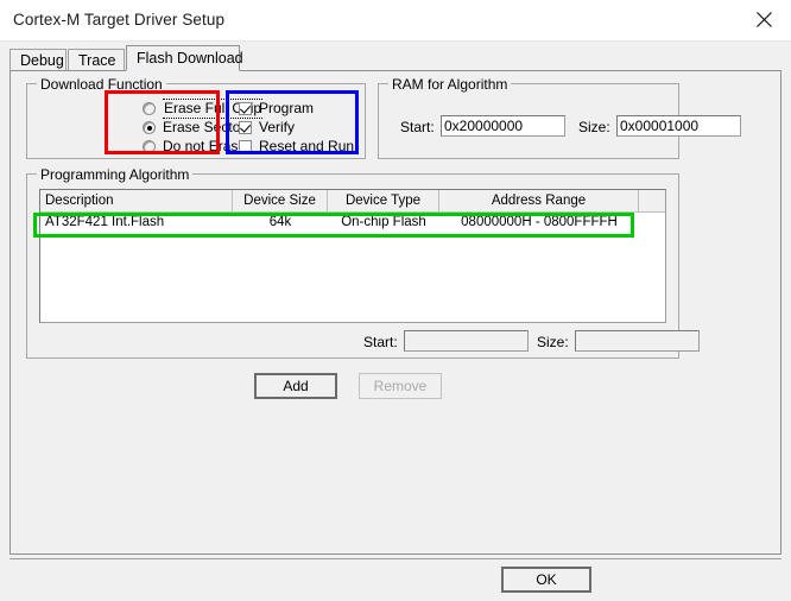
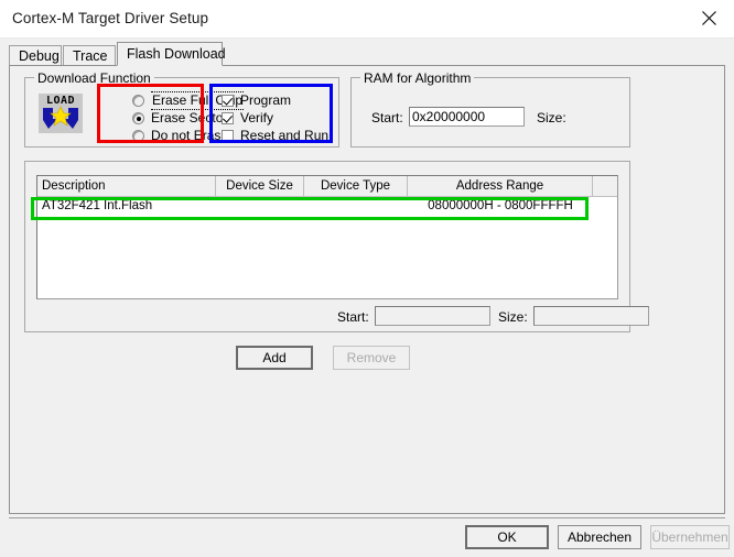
  Cortex-M Target Driver Setup
  Debug
  Trace
  Flash Download
  Download Function
+ LOAD
  Erase Full Cip
  Erase Secto
  Do not Eras
  Program
  Verify
  Reset and Run
  RAM for Algorithm
  Start:
  0x20000000
  Size:
- 0x00001000
- Programming Algorithm
  Description
  Device Size
  Device Type
  Address Range
  AT32F421 Int.Flash
- 64k
- On-chip Flash
  08000000H - 0800FFFFH
  Start:
  Size:
  Add
  Remove
  OK
+ Abbrechen
+ Übernehmen
